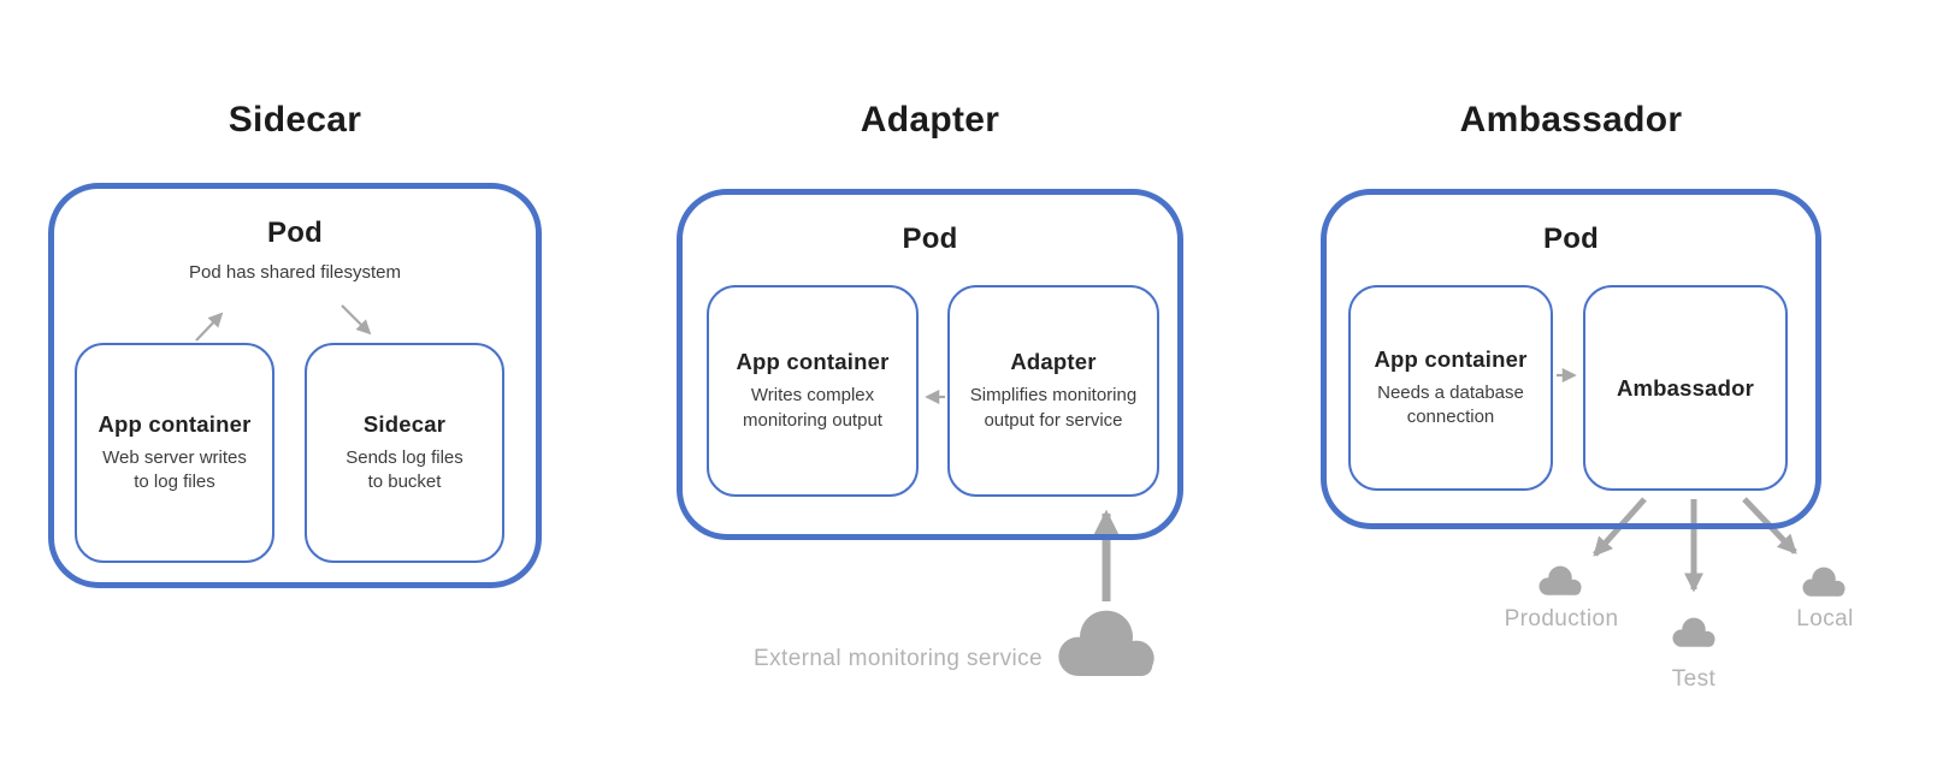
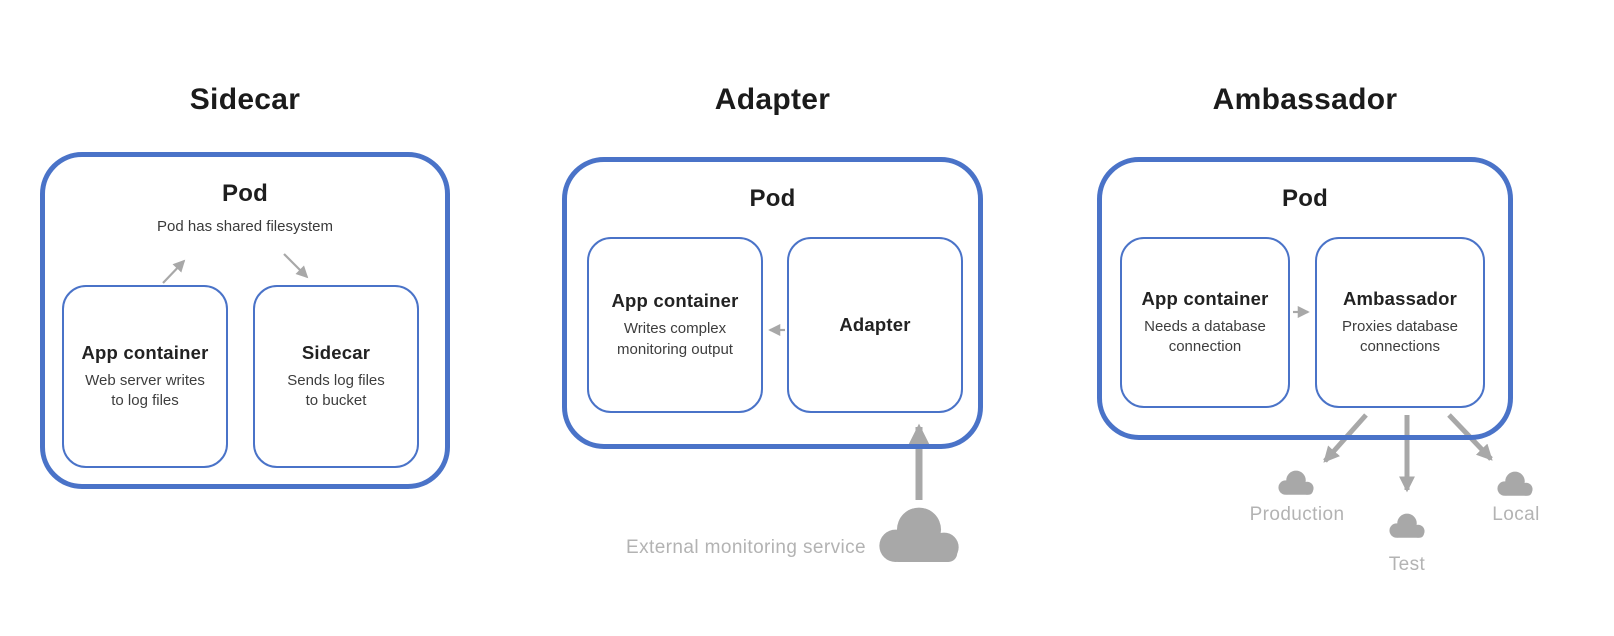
  Sidecar
  Pod
  Pod has shared filesystem
  App container
  Web server writes
  to log files
  Sidecar
  Sends log files
  to bucket
  Adapter
  Pod
  App container
  Writes complex
  monitoring output
  Adapter
- Simplifies monitoring
- output for service
  External monitoring service
  Ambassador
  Pod
  App container
  Needs a database
  connection
  Ambassador
+ Proxies database
+ connections
  Production
  Test
  Local
